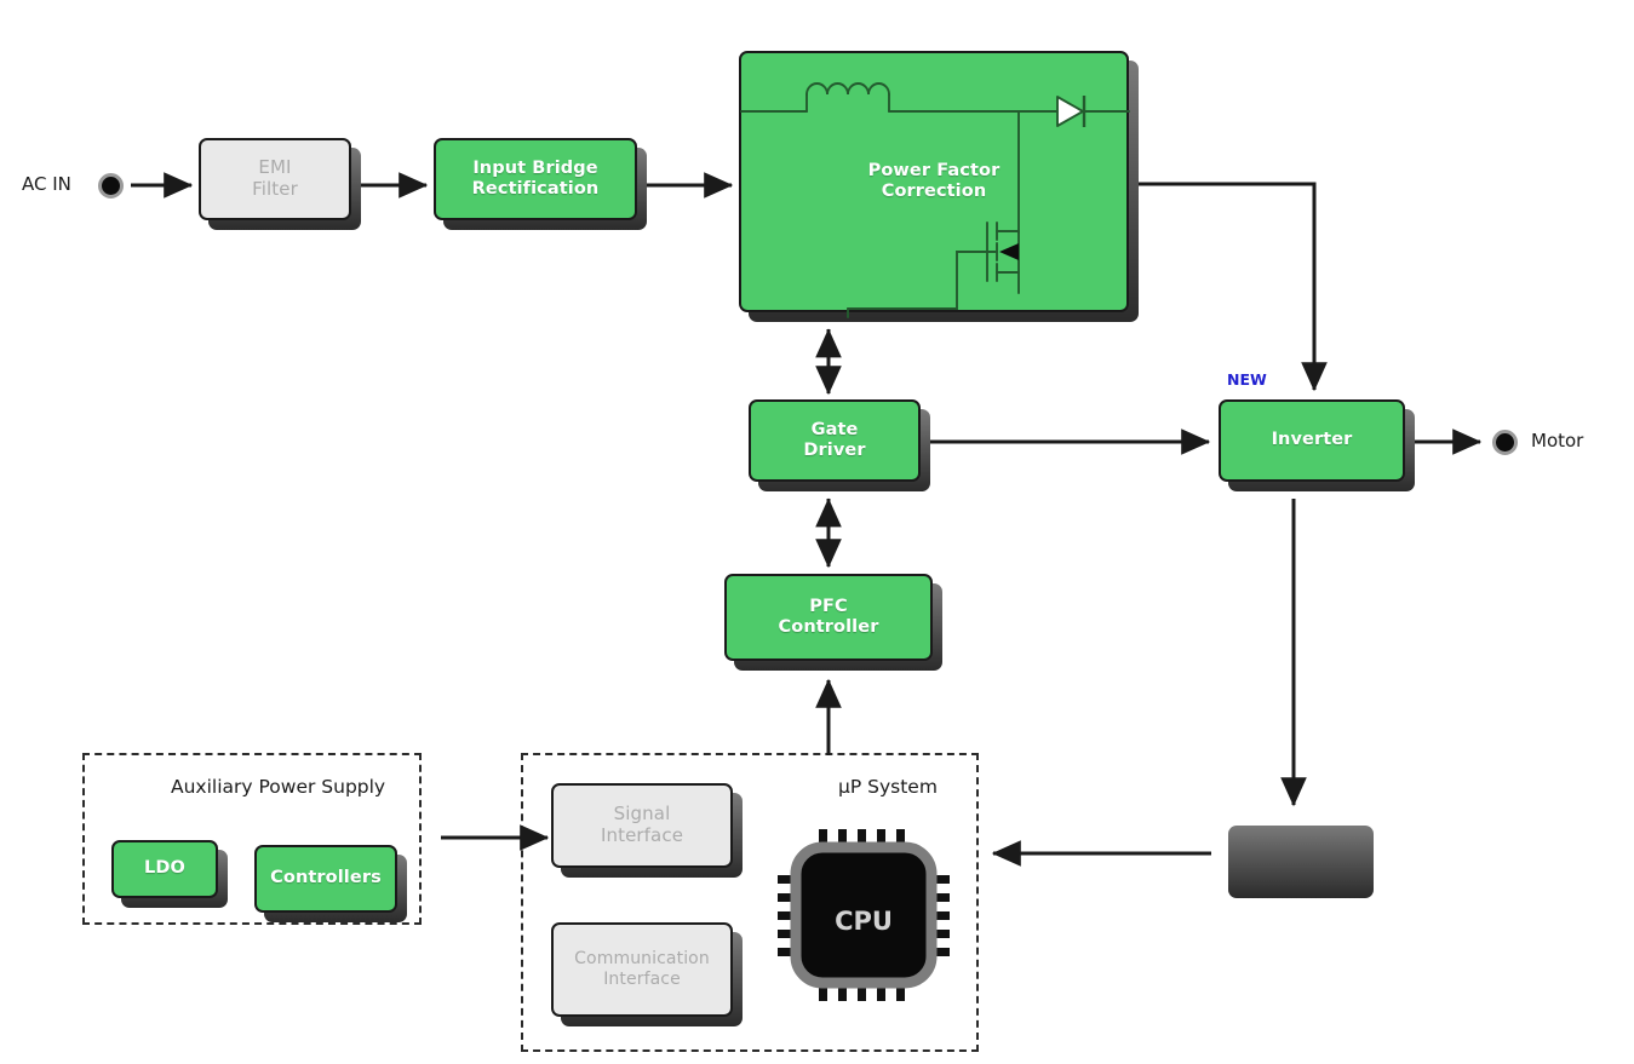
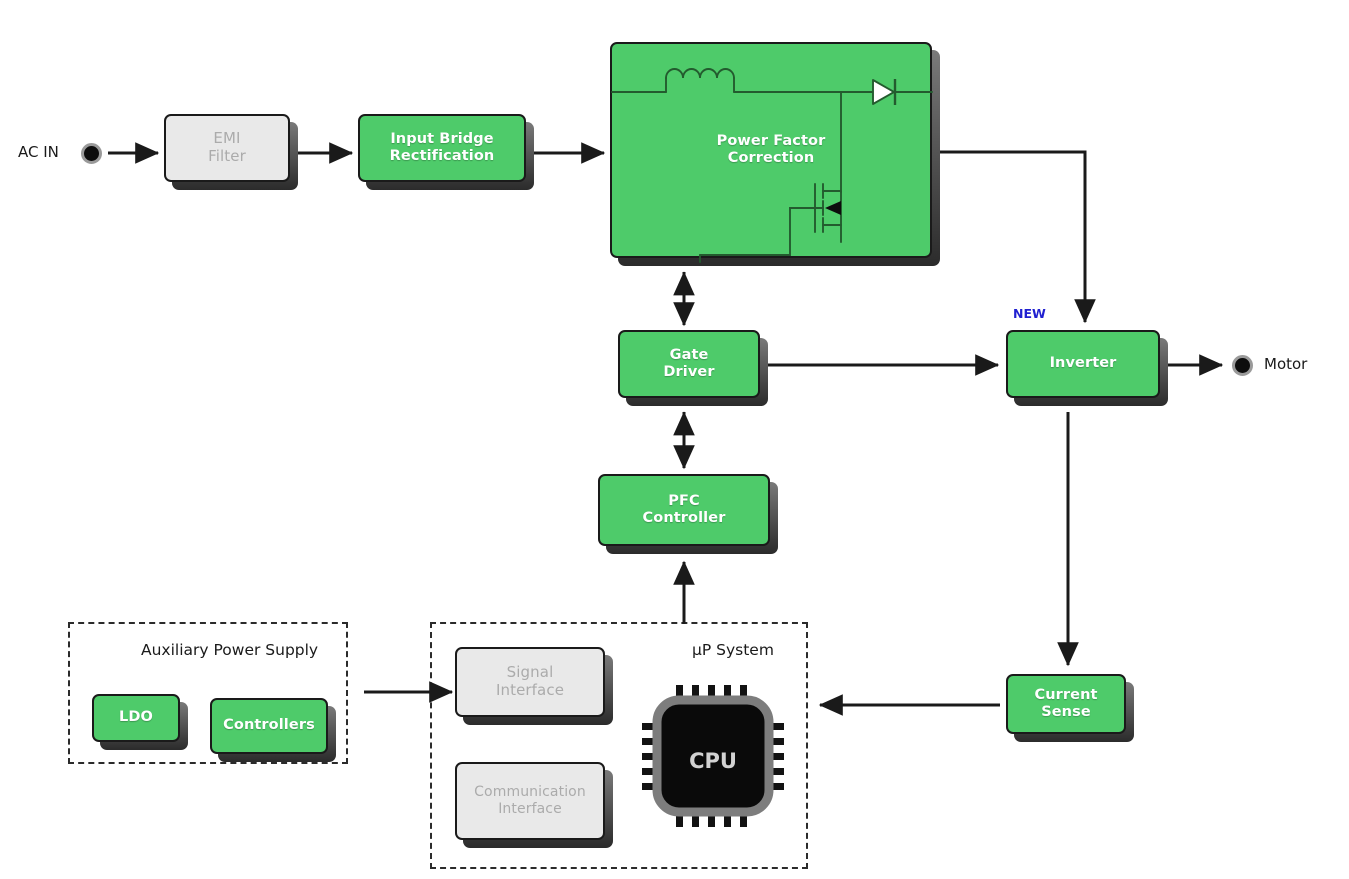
  Auxiliary Power Supply
  µP System
  EMI
  Filter
  Input Bridge
  Rectification
  Power Factor
  Correction
  Gate
  Driver
  PFC
  Controller
  Inverter
  NEW
+ Current
+ Sense
  LDO
  Controllers
  Signal
  Interface
  Communication
  Interface
  CPU
  AC IN
  Motor
